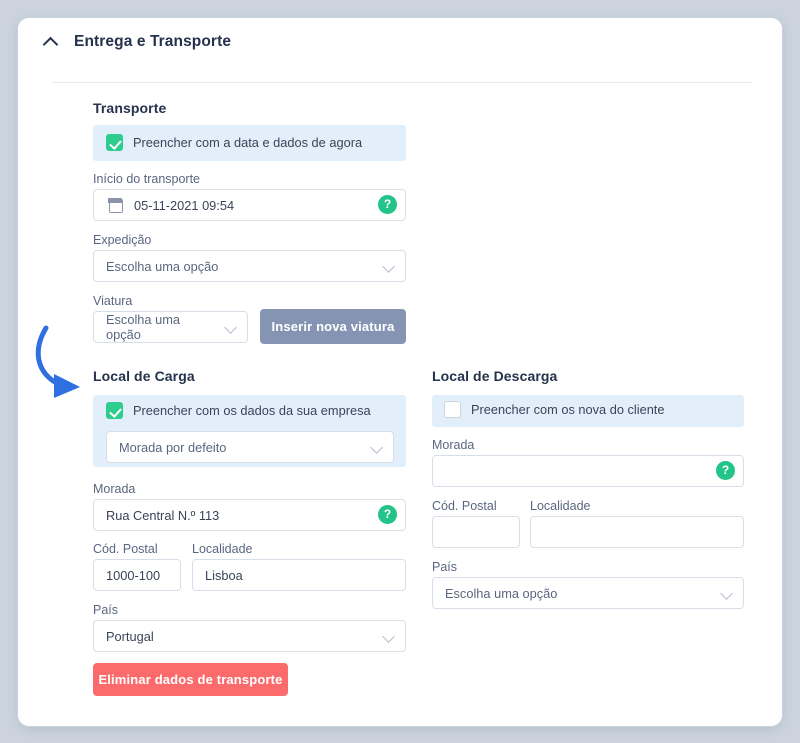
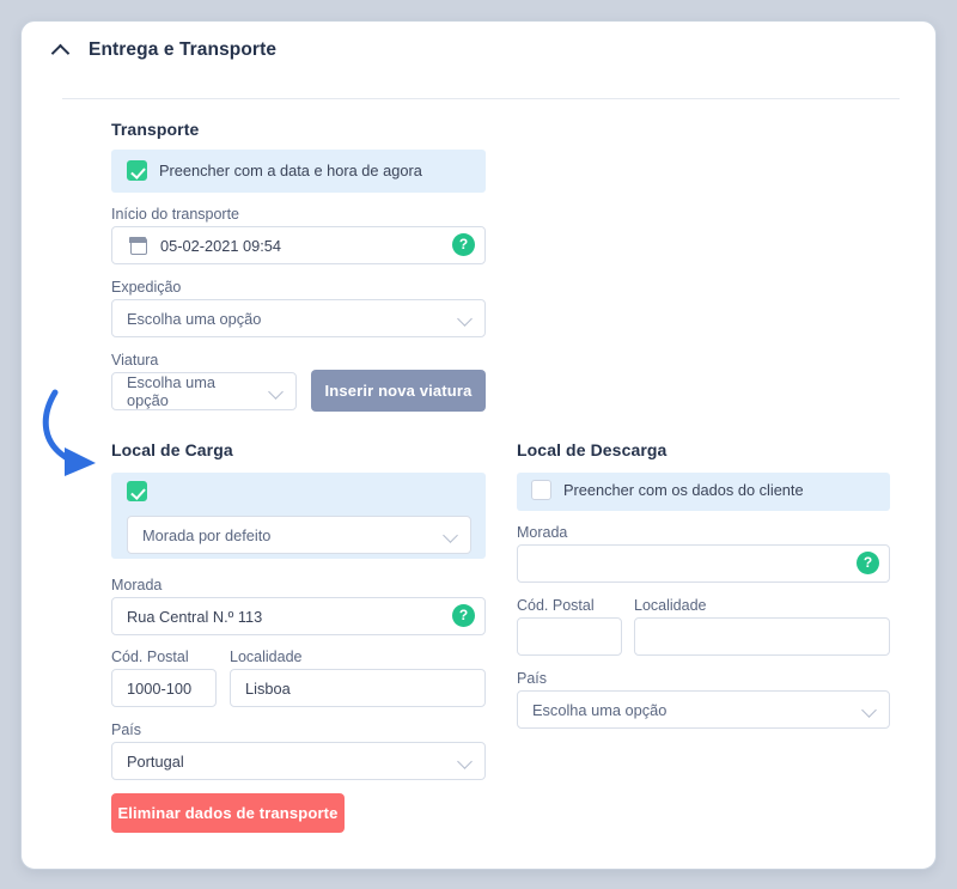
  Entrega e Transporte
  Transporte
- Preencher com a data e dados de agora
+ Preencher com a data e hora de agora
  Início do transporte
- 05-11-2021 09:54
+ 05-02-2021 09:54
  ?
  Expedição
  Escolha uma opção
  Viatura
  Escolha uma opção
  Inserir nova viatura
  Local de Carga
- Preencher com os dados da sua empresa
  Morada por defeito
  Morada
  Rua Central N.º 113
  ?
  Cód. Postal
  1000-100
  Localidade
  Lisboa
  País
  Portugal
  Eliminar dados de transporte
  Local de Descarga
- Preencher com os nova do cliente
+ Preencher com os dados do cliente
  Morada
  ?
  Cód. Postal
  Localidade
  País
  Escolha uma opção
